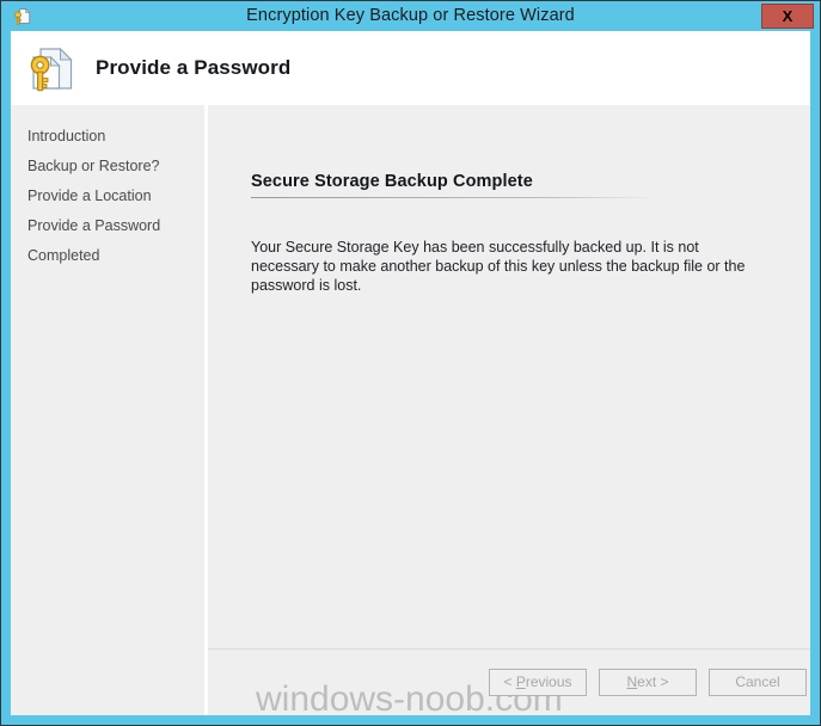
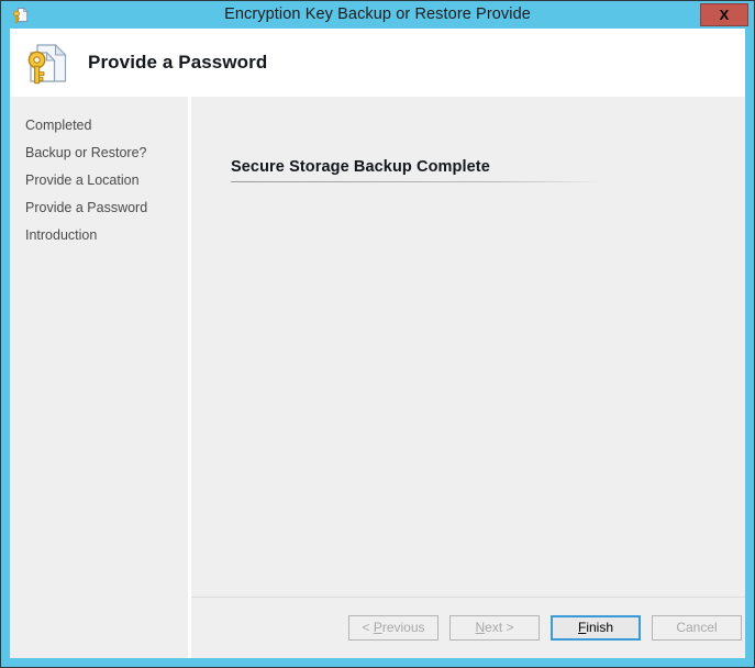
- Encryption Key Backup or Restore Wizard
+ Encryption Key Backup or Restore Provide
  X
  Provide a Password
- Introduction
+ Completed
  Backup or Restore?
  Provide a Location
  Provide a Password
- Completed
+ Introduction
  Secure Storage Backup Complete
- Your Secure Storage Key has been successfully backed up. It is not necessary to make another backup of this key unless the backup file or the password is lost.
- windows-noob.com
  < Previous
  Next >
+ Finish
  Cancel
